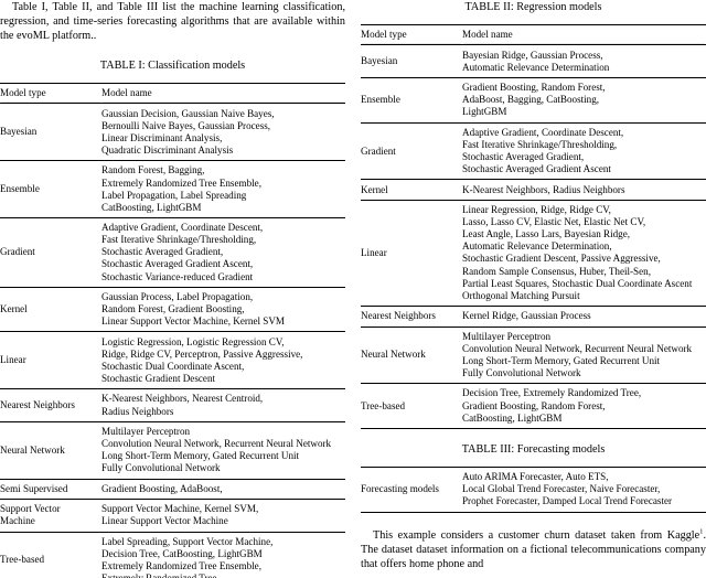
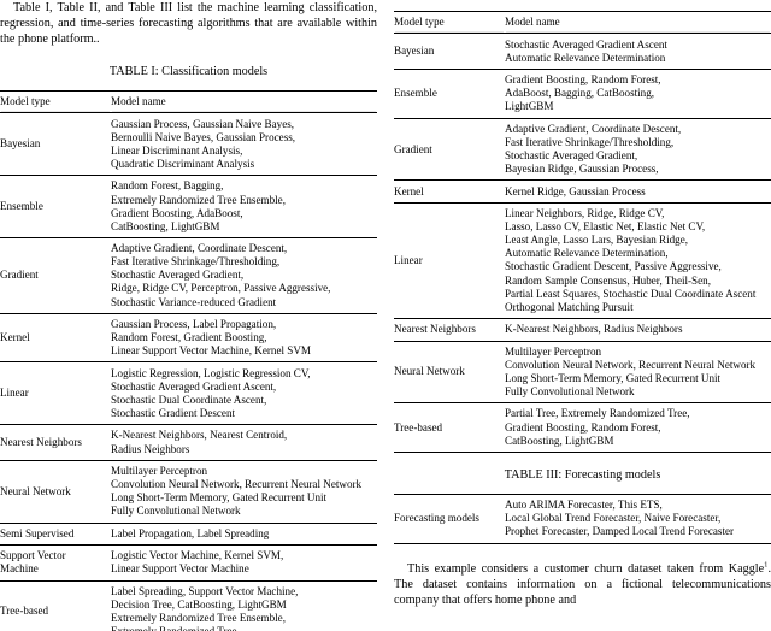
- Table I, Table II, and Table III list the machine learning classification, regression, and time-series forecasting algorithms that are available within the evoML platform..
+ Table I, Table II, and Table III list the machine learning classification, regression, and time-series forecasting algorithms that are available within the phone platform..
  TABLE I: Classification models
  Model type	Model name
- Bayesian	Gaussian Decision, Gaussian Naive Bayes, Bernoulli Naive Bayes, Gaussian Process, Linear Discriminant Analysis, Quadratic Discriminant Analysis
+ Bayesian	Gaussian Process, Gaussian Naive Bayes, Bernoulli Naive Bayes, Gaussian Process, Linear Discriminant Analysis, Quadratic Discriminant Analysis
- Ensemble	Random Forest, Bagging, Extremely Randomized Tree Ensemble, Label Propagation, Label Spreading CatBoosting, LightGBM
+ Ensemble	Random Forest, Bagging, Extremely Randomized Tree Ensemble, Gradient Boosting, AdaBoost, CatBoosting, LightGBM
- Gradient	Adaptive Gradient, Coordinate Descent, Fast Iterative Shrinkage/Thresholding, Stochastic Averaged Gradient, Stochastic Averaged Gradient Ascent, Stochastic Variance-reduced Gradient
+ Gradient	Adaptive Gradient, Coordinate Descent, Fast Iterative Shrinkage/Thresholding, Stochastic Averaged Gradient, Ridge, Ridge CV, Perceptron, Passive Aggressive, Stochastic Variance-reduced Gradient
  Kernel	Gaussian Process, Label Propagation, Random Forest, Gradient Boosting, Linear Support Vector Machine, Kernel SVM
- Linear	Logistic Regression, Logistic Regression CV, Ridge, Ridge CV, Perceptron, Passive Aggressive, Stochastic Dual Coordinate Ascent, Stochastic Gradient Descent
+ Linear	Logistic Regression, Logistic Regression CV, Stochastic Averaged Gradient Ascent, Stochastic Dual Coordinate Ascent, Stochastic Gradient Descent
  Nearest Neighbors	K-Nearest Neighbors, Nearest Centroid, Radius Neighbors
  Neural Network	Multilayer Perceptron Convolution Neural Network, Recurrent Neural Network Long Short-Term Memory, Gated Recurrent Unit Fully Convolutional Network
- Semi Supervised	Gradient Boosting, AdaBoost,
+ Semi Supervised	Label Propagation, Label Spreading
- Support Vector Machine	Support Vector Machine, Kernel SVM, Linear Support Vector Machine
+ Support Vector Machine	Logistic Vector Machine, Kernel SVM, Linear Support Vector Machine
  Tree-based	Label Spreading, Support Vector Machine, Decision Tree, CatBoosting, LightGBM Extremely Randomized Tree Ensemble,
- TABLE II: Regression models
  Model type	Model name
- Bayesian	Bayesian Ridge, Gaussian Process, Automatic Relevance Determination
+ Bayesian	Stochastic Averaged Gradient Ascent Automatic Relevance Determination
  Ensemble	Gradient Boosting, Random Forest, AdaBoost, Bagging, CatBoosting, LightGBM
- Gradient	Adaptive Gradient, Coordinate Descent, Fast Iterative Shrinkage/Thresholding, Stochastic Averaged Gradient, Stochastic Averaged Gradient Ascent
+ Gradient	Adaptive Gradient, Coordinate Descent, Fast Iterative Shrinkage/Thresholding, Stochastic Averaged Gradient, Bayesian Ridge, Gaussian Process,
- Kernel	K-Nearest Neighbors, Radius Neighbors
+ Kernel	Kernel Ridge, Gaussian Process
- Linear	Linear Regression, Ridge, Ridge CV, Lasso, Lasso CV, Elastic Net, Elastic Net CV, Least Angle, Lasso Lars, Bayesian Ridge, Automatic Relevance Determination, Stochastic Gradient Descent, Passive Aggressive, Random Sample Consensus, Huber, Theil-Sen, Partial Least Squares, Stochastic Dual Coordinate Ascent Orthogonal Matching Pursuit
+ Linear	Linear Neighbors, Ridge, Ridge CV, Lasso, Lasso CV, Elastic Net, Elastic Net CV, Least Angle, Lasso Lars, Bayesian Ridge, Automatic Relevance Determination, Stochastic Gradient Descent, Passive Aggressive, Random Sample Consensus, Huber, Theil-Sen, Partial Least Squares, Stochastic Dual Coordinate Ascent Orthogonal Matching Pursuit
- Nearest Neighbors	Kernel Ridge, Gaussian Process
+ Nearest Neighbors	K-Nearest Neighbors, Radius Neighbors
  Neural Network	Multilayer Perceptron Convolution Neural Network, Recurrent Neural Network Long Short-Term Memory, Gated Recurrent Unit Fully Convolutional Network
- Tree-based	Decision Tree, Extremely Randomized Tree, Gradient Boosting, Random Forest, CatBoosting, LightGBM
+ Tree-based	Partial Tree, Extremely Randomized Tree, Gradient Boosting, Random Forest, CatBoosting, LightGBM
  TABLE III: Forecasting models
- Forecasting models	Auto ARIMA Forecaster, Auto ETS, Local Global Trend Forecaster, Naive Forecaster, Prophet Forecaster, Damped Local Trend Forecaster
+ Forecasting models	Auto ARIMA Forecaster, This ETS, Local Global Trend Forecaster, Naive Forecaster, Prophet Forecaster, Damped Local Trend Forecaster
- This example considers a customer churn dataset taken from Kaggle . The dataset dataset information on a fictional telecommunications company that offers home phone and
+ This example considers a customer churn dataset taken from Kaggle . The dataset contains information on a fictional telecommunications company that offers home phone and
